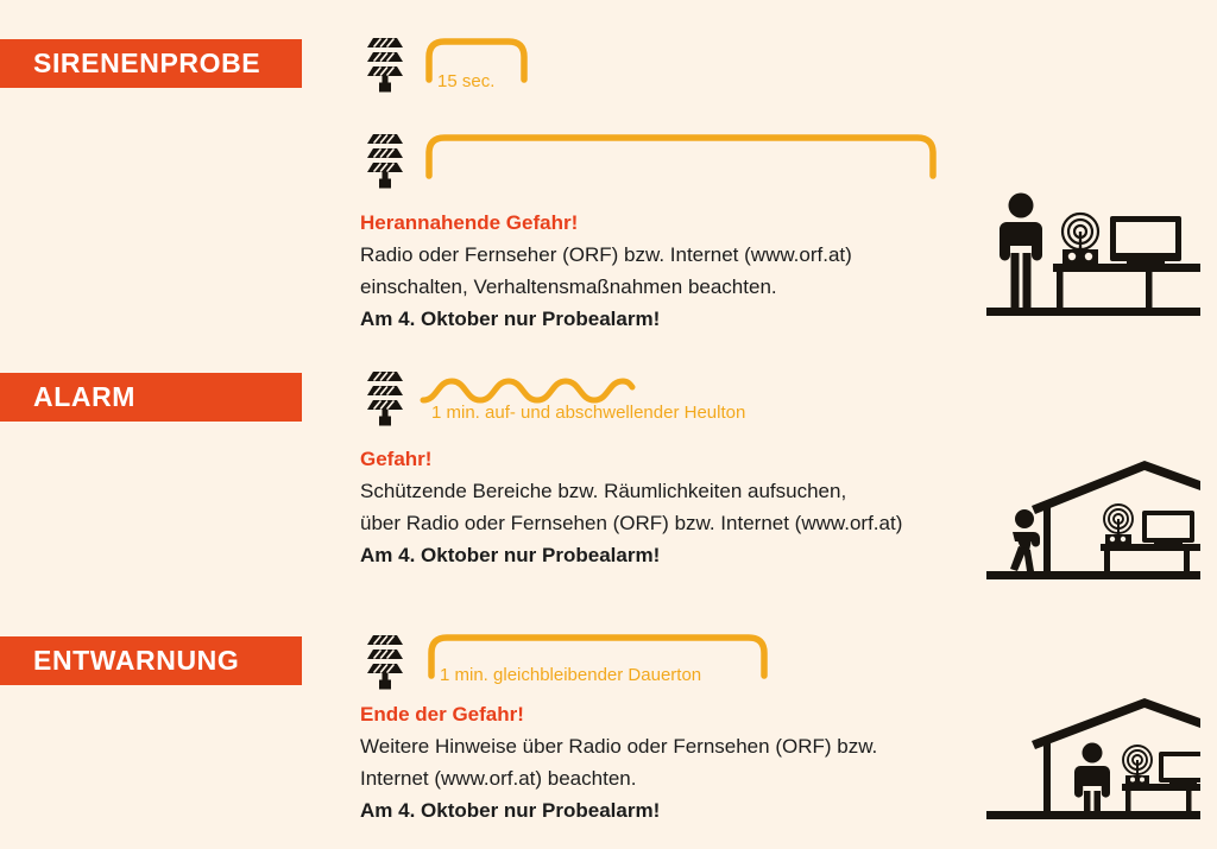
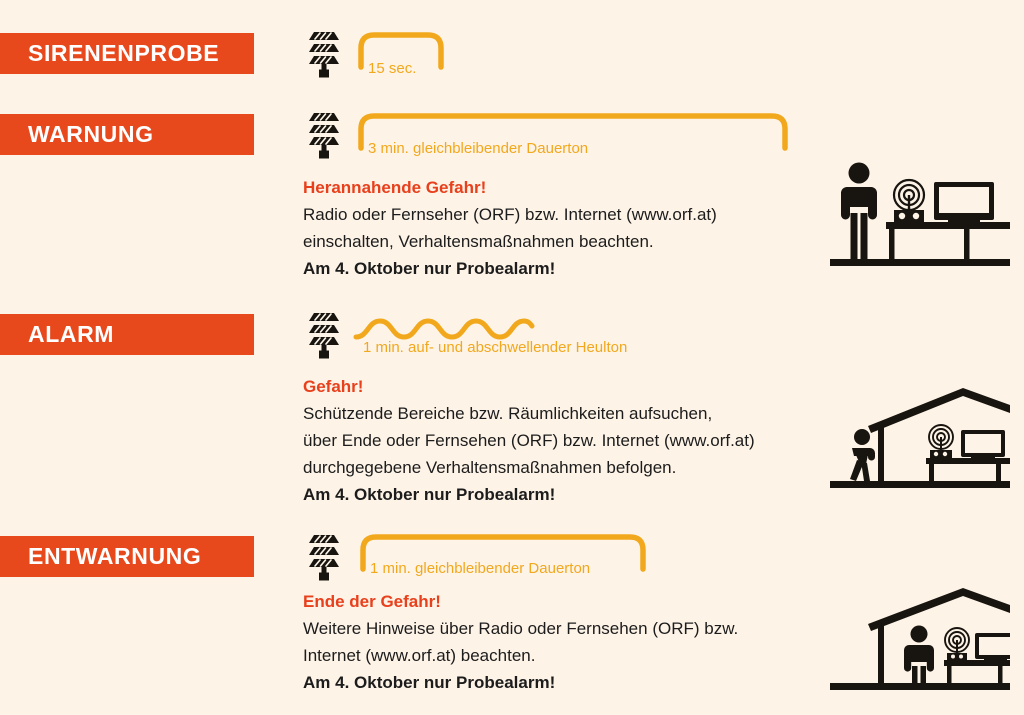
  SIRENENPROBE
  15 sec.
+ WARNUNG
+ 3 min. gleichbleibender Dauerton
  Herannahende Gefahr!
  Radio oder Fernseher (ORF) bzw. Internet (www.orf.at)
  einschalten, Verhaltensmaßnahmen beachten.
  Am 4. Oktober nur Probealarm!
  ALARM
  1 min. auf- und abschwellender Heulton
  Gefahr!
  Schützende Bereiche bzw. Räumlichkeiten aufsuchen,
- über Radio oder Fernsehen (ORF) bzw. Internet (www.orf.at)
+ über Ende oder Fernsehen (ORF) bzw. Internet (www.orf.at)
+ durchgegebene Verhaltensmaßnahmen befolgen.
  Am 4. Oktober nur Probealarm!
  ENTWARNUNG
  1 min. gleichbleibender Dauerton
  Ende der Gefahr!
  Weitere Hinweise über Radio oder Fernsehen (ORF) bzw.
  Internet (www.orf.at) beachten.
  Am 4. Oktober nur Probealarm!
